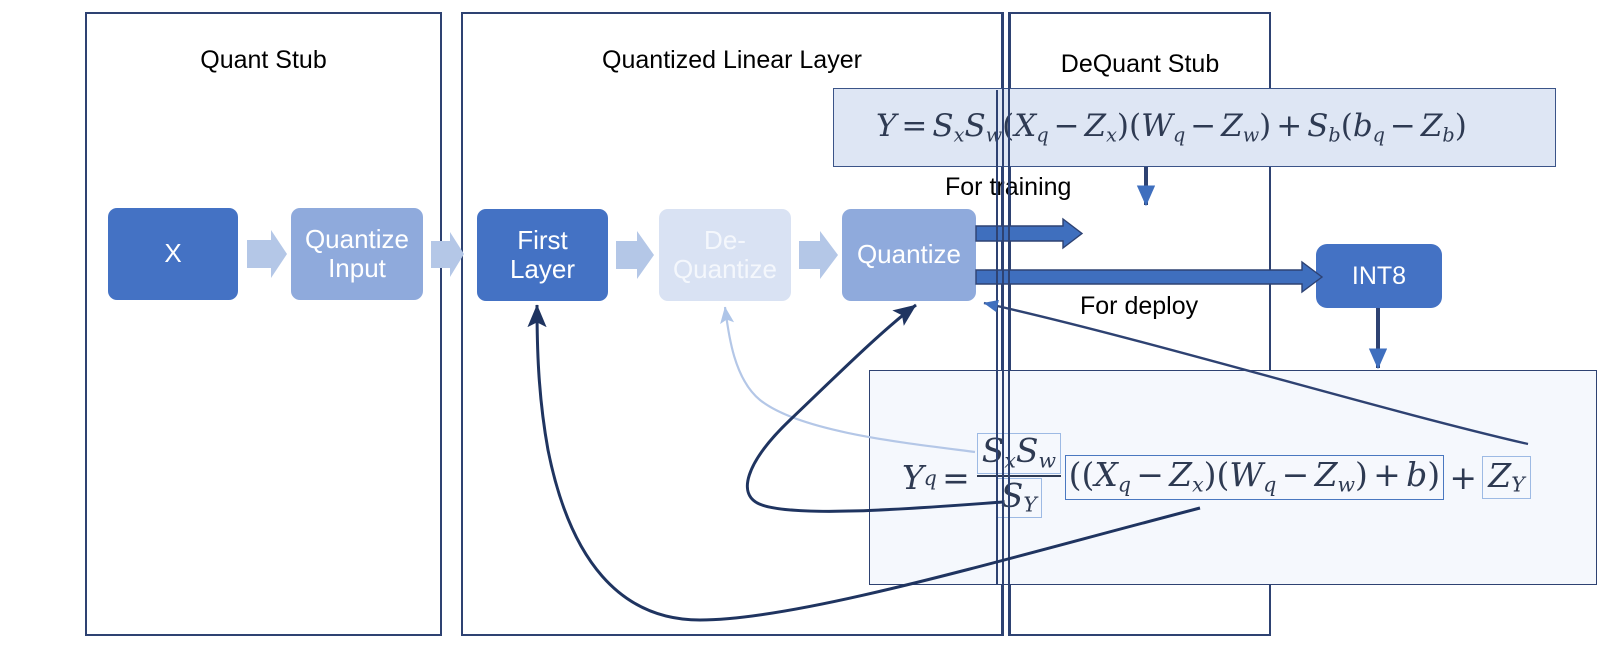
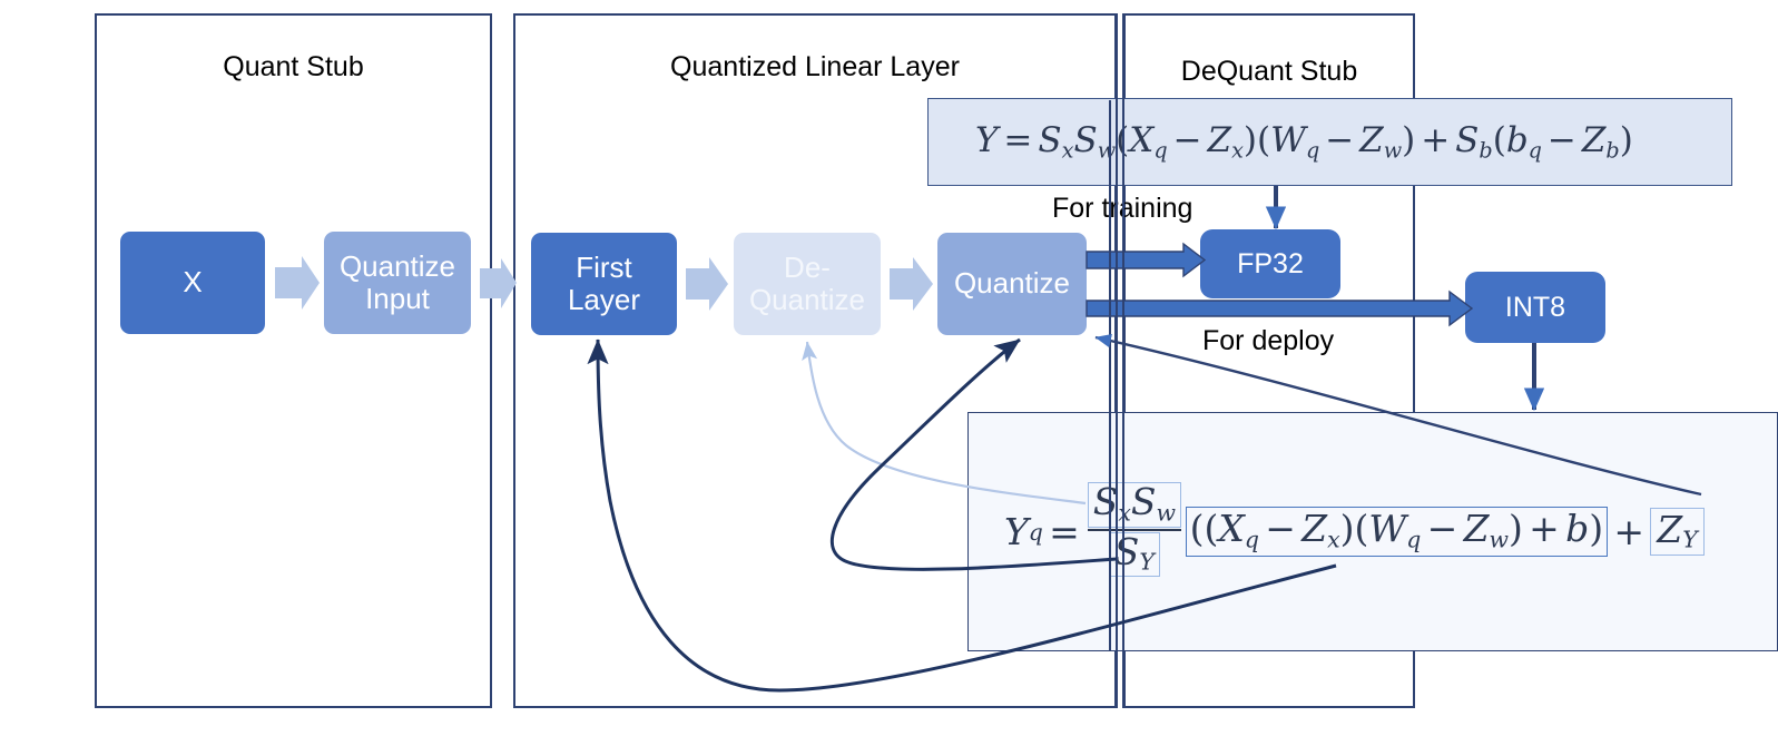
  Quant Stub
  Quantized Linear Layer
  DeQuant Stub
  Y = SxSw Xq − Zx)(Wq − Zw) + Sb(bq − Zb)
  Y
  q
  =
  SxSw
  SY
  ((Xq − Zx)(Wq − Zw) + b)
  +
  ZY
  X
  Quantize
  Input
  First
  Layer
  De-
  Quantize
  Quantize
+ FP32
  INT8
  For training
  For deploy
